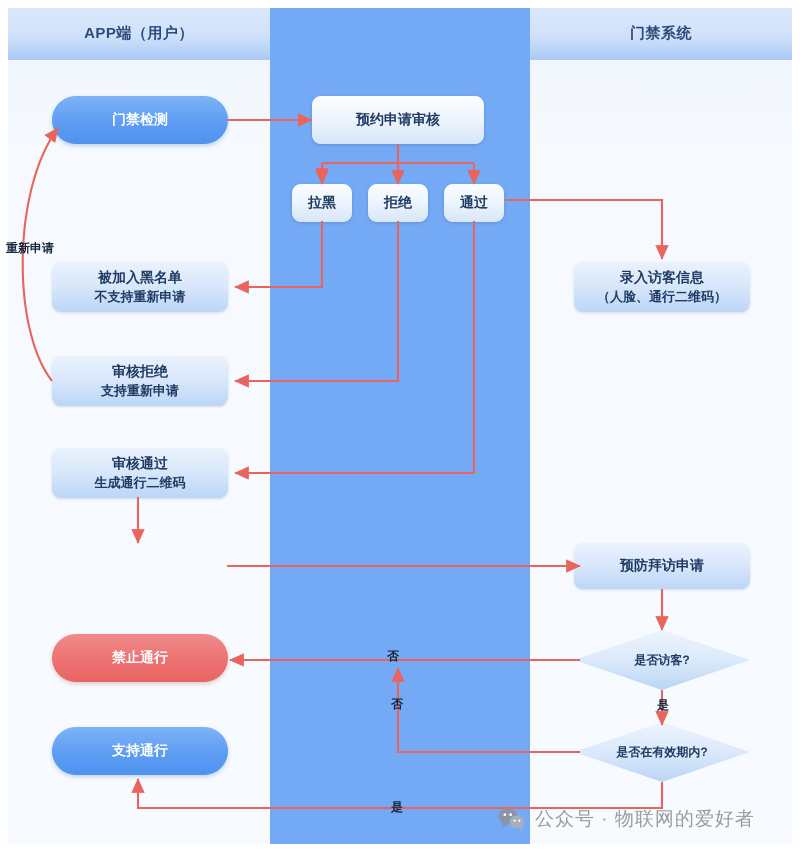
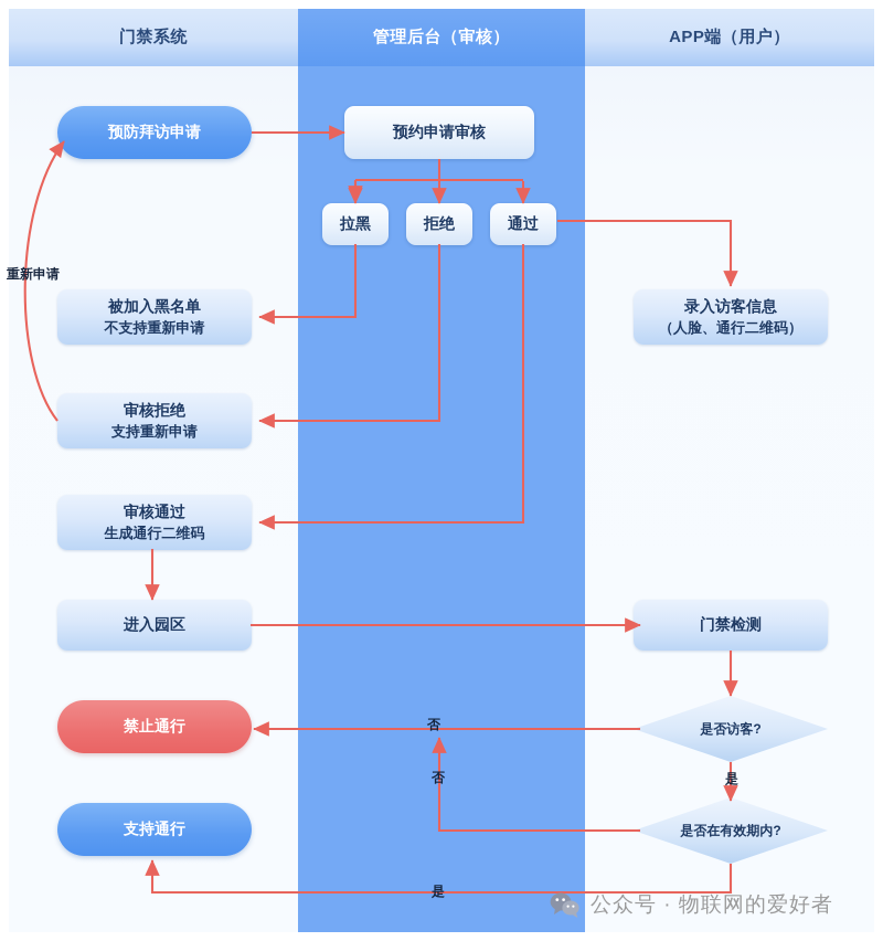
- APP端（用户）
+ 门禁系统
+ 管理后台（审核）
- 门禁系统
+ APP端（用户）
- 门禁检测
+ 预防拜访申请
  被加入黑名单
  不支持重新申请
  审核拒绝
  支持重新申请
  审核通过
  生成通行二维码
+ 进入园区
  禁止通行
  支持通行
  预约申请审核
  拉黑
  拒绝
  通过
  录入访客信息
  （人脸、通行二维码）
- 预防拜访申请
+ 门禁检测
  是否访客?
  是否在有效期内?
  重新申请
  否
  否
  是
  是
  公众号 · 物联网的爱好者
